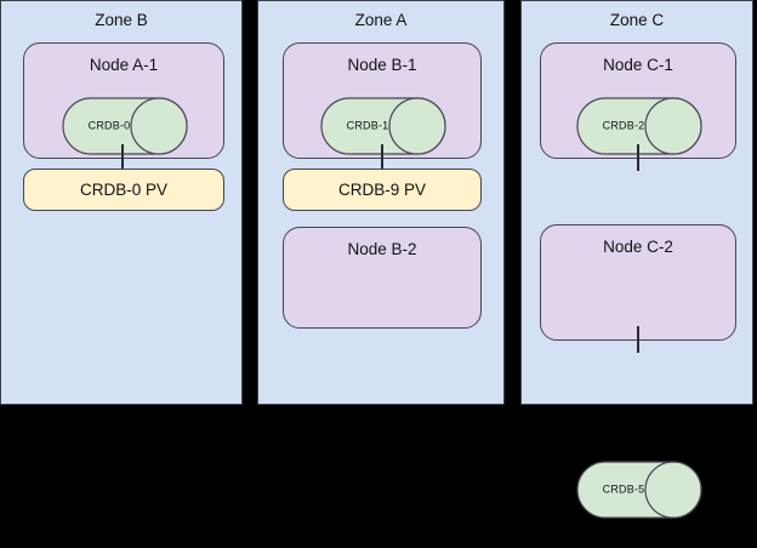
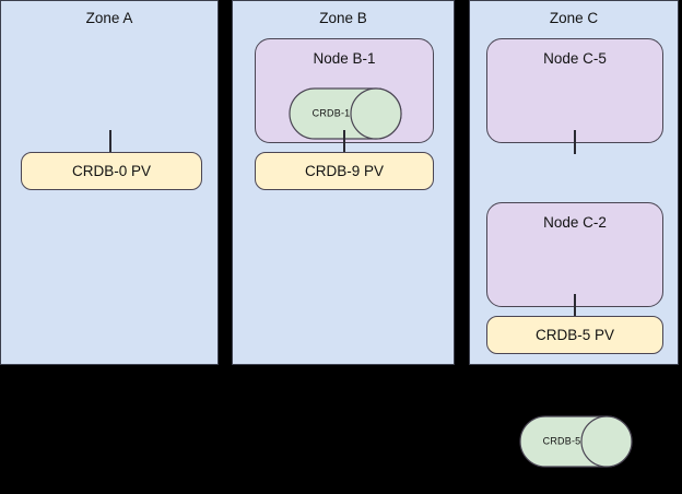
- Zone B
+ Zone A
- Node A-1
- CRDB-0
  CRDB-0 PV
- Zone A
+ Zone B
  Node B-1
  CRDB-1
  CRDB-9 PV
- Node B-2
  Zone C
- Node C-1
+ Node C-5
- CRDB-2
  Node C-2
  CRDB-5
+ CRDB-5 PV
